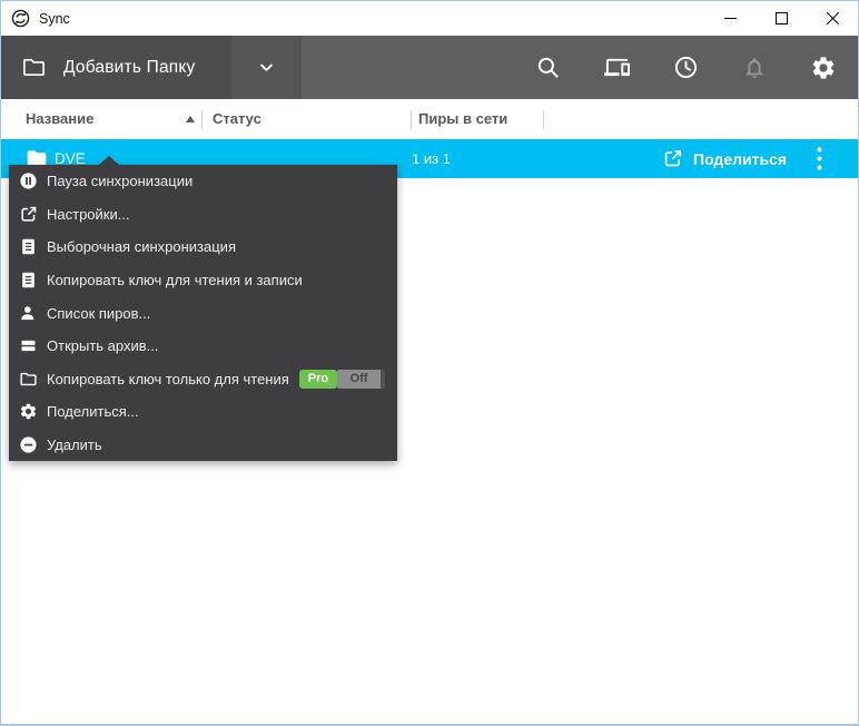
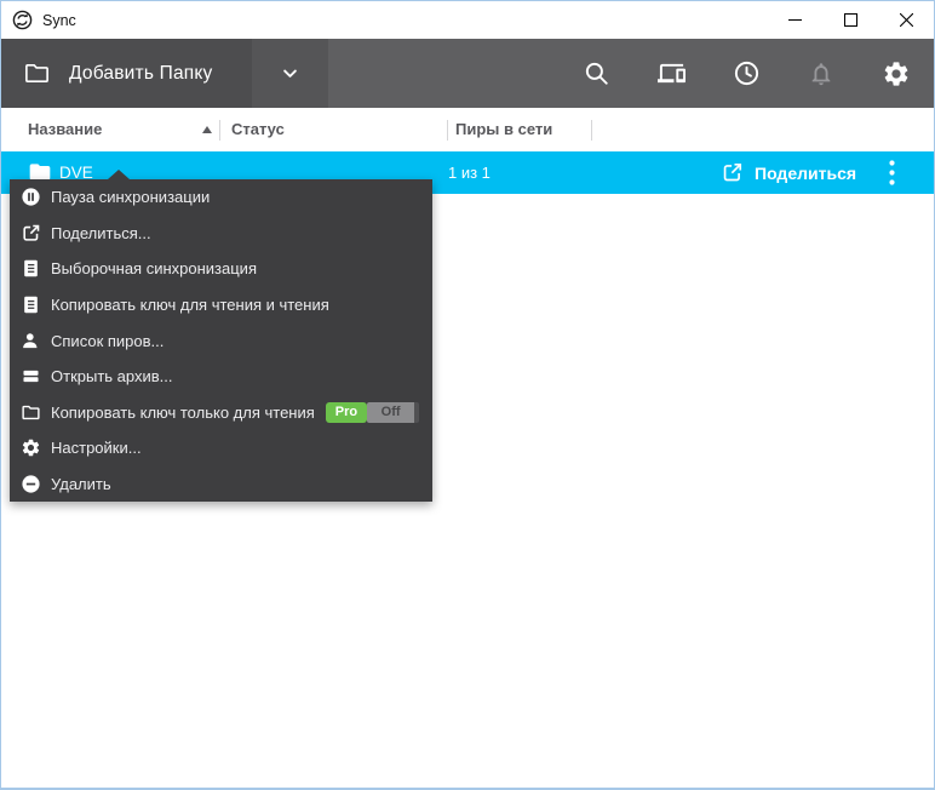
  Sync
  Добавить Папку
  Название
  Статус
  Пиры в сети
  DVE
  1 из 1
  Поделиться
  Пауза синхронизации
- Настройки...
+ Поделиться...
  Выборочная синхронизация
- Копировать ключ для чтения и записи
+ Копировать ключ для чтения и чтения
  Список пиров...
  Открыть архив...
  Копировать ключ только для чтения
  Pro
  Off
- Поделиться...
+ Настройки...
  Удалить
